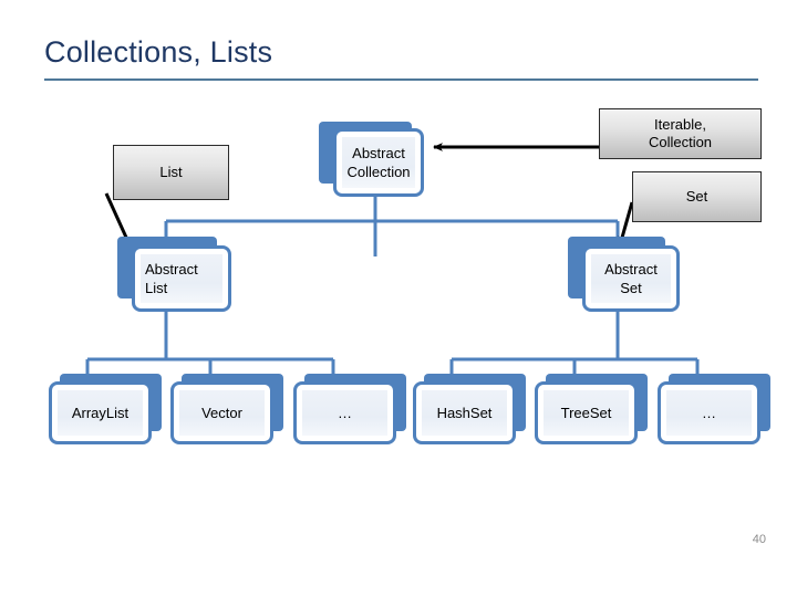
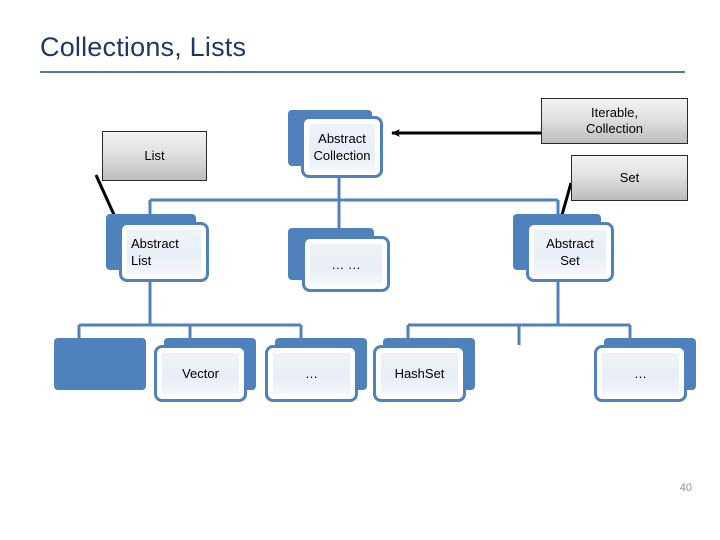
  Collections, Lists
  List
  Iterable,
  Collection
  Set
  Abstract
  Collection
  Abstract
  List
+ … …
  Abstract
  Set
- ArrayList
  Vector
  …
  HashSet
- TreeSet
  …
  40
